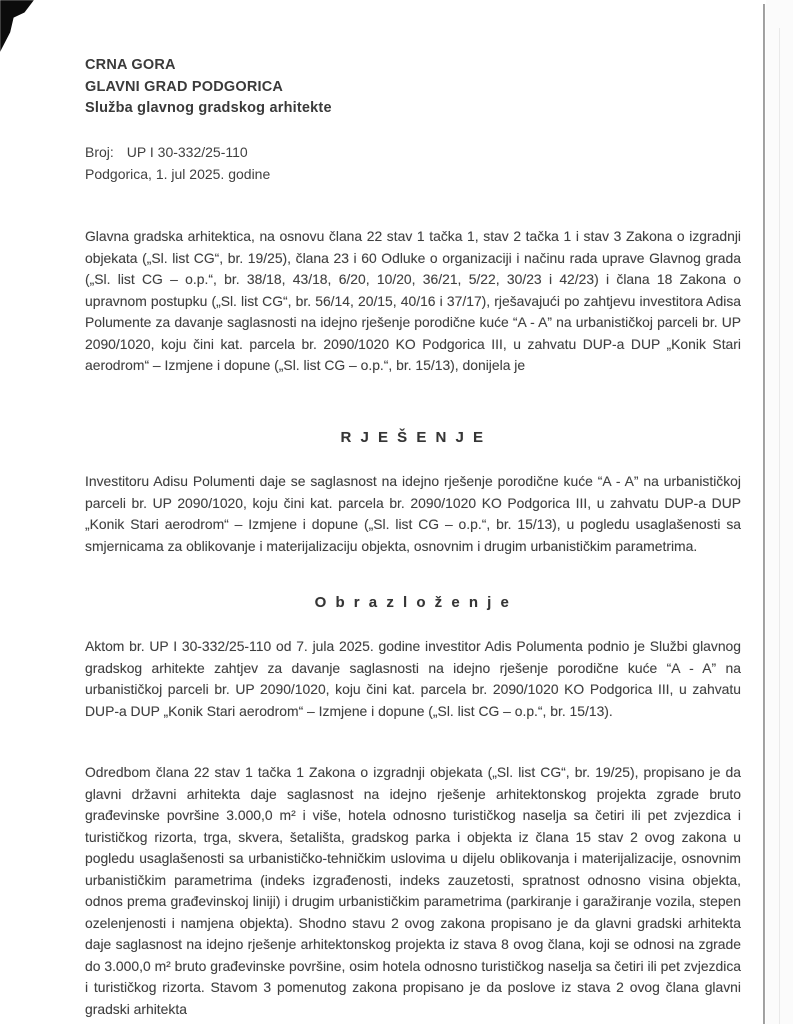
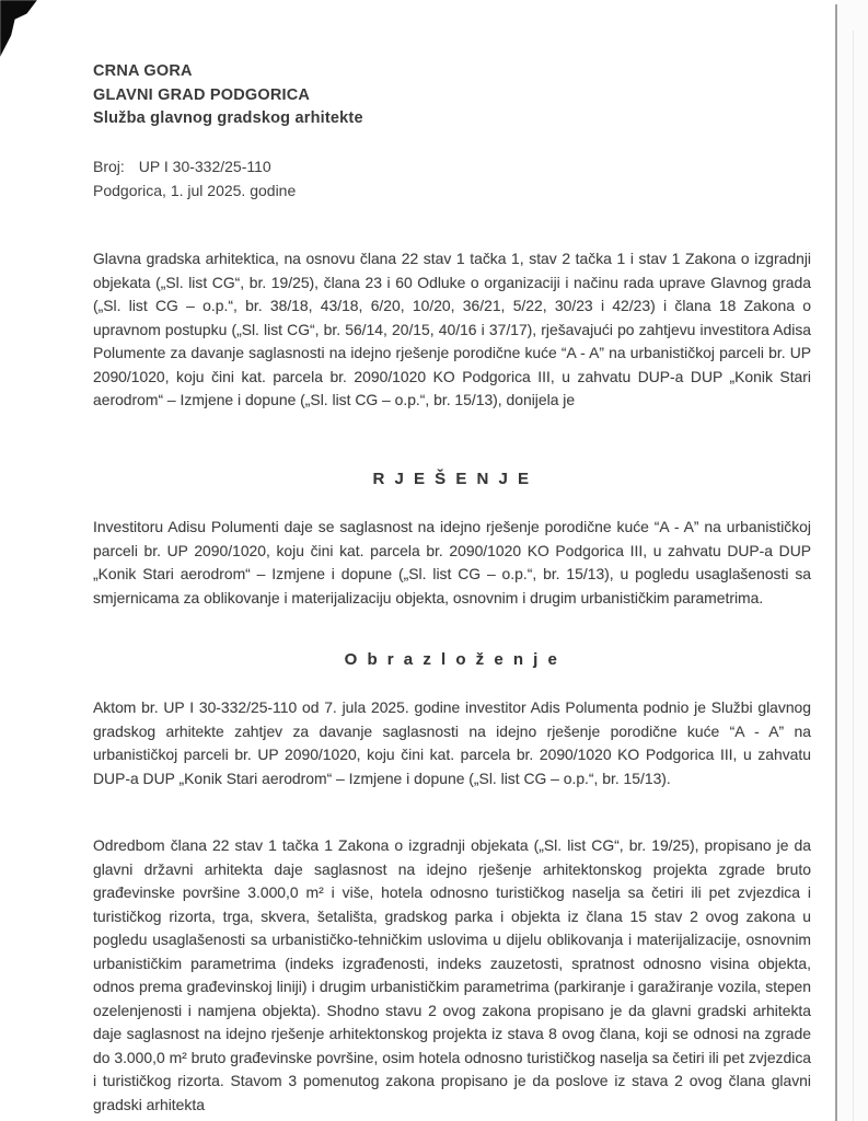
  CRNA GORA
  GLAVNI GRAD PODGORICA
  Služba glavnog gradskog arhitekte
  Broj: UP I 30-332/25-110
  Podgorica, 1. jul 2025. godine
- Glavna gradska arhitektica, na osnovu člana 22 stav 1 tačka 1, stav 2 tačka 1 i stav 3 Zakona o izgradnji objekata („Sl. list CG“, br. 19/25), člana 23 i 60 Odluke o organizaciji i načinu rada uprave Glavnog grada („Sl. list CG – o.p.“, br. 38/18, 43/18, 6/20, 10/20, 36/21, 5/22, 30/23 i 42/23) i člana 18 Zakona o upravnom postupku („Sl. list CG“, br. 56/14, 20/15, 40/16 i 37/17), rješavajući po zahtjevu investitora Adisa Polumente za davanje saglasnosti na idejno rješenje porodične kuće “A - A” na urbanističkoj parceli br. UP 2090/1020, koju čini kat. parcela br. 2090/1020 KO Podgorica III, u zahvatu DUP-a DUP „Konik Stari aerodrom“ – Izmjene i dopune („Sl. list CG – o.p.“, br. 15/13), donijela je
+ Glavna gradska arhitektica, na osnovu člana 22 stav 1 tačka 1, stav 2 tačka 1 i stav 1 Zakona o izgradnji objekata („Sl. list CG“, br. 19/25), člana 23 i 60 Odluke o organizaciji i načinu rada uprave Glavnog grada („Sl. list CG – o.p.“, br. 38/18, 43/18, 6/20, 10/20, 36/21, 5/22, 30/23 i 42/23) i člana 18 Zakona o upravnom postupku („Sl. list CG“, br. 56/14, 20/15, 40/16 i 37/17), rješavajući po zahtjevu investitora Adisa Polumente za davanje saglasnosti na idejno rješenje porodične kuće “A - A” na urbanističkoj parceli br. UP 2090/1020, koju čini kat. parcela br. 2090/1020 KO Podgorica III, u zahvatu DUP-a DUP „Konik Stari aerodrom“ – Izmjene i dopune („Sl. list CG – o.p.“, br. 15/13), donijela je
  R J E Š E N J E
  Investitoru Adisu Polumenti daje se saglasnost na idejno rješenje porodične kuće “A - A” na urbanističkoj parceli br. UP 2090/1020, koju čini kat. parcela br. 2090/1020 KO Podgorica III, u zahvatu DUP-a DUP „Konik Stari aerodrom“ – Izmjene i dopune („Sl. list CG – o.p.“, br. 15/13), u pogledu usaglašenosti sa smjernicama za oblikovanje i materijalizaciju objekta, osnovnim i drugim urbanističkim parametrima.
  O b r a z l o ž e n j e
  Aktom br. UP I 30-332/25-110 od 7. jula 2025. godine investitor Adis Polumenta podnio je Službi glavnog gradskog arhitekte zahtjev za davanje saglasnosti na idejno rješenje porodične kuće “A - A” na urbanističkoj parceli br. UP 2090/1020, koju čini kat. parcela br. 2090/1020 KO Podgorica III, u zahvatu DUP-a DUP „Konik Stari aerodrom“ – Izmjene i dopune („Sl. list CG – o.p.“, br. 15/13).
  Odredbom člana 22 stav 1 tačka 1 Zakona o izgradnji objekata („Sl. list CG“, br. 19/25), propisano je da glavni državni arhitekta daje saglasnost na idejno rješenje arhitektonskog projekta zgrade bruto građevinske površine 3.000,0 m² i više, hotela odnosno turističkog naselja sa četiri ili pet zvjezdica i turističkog rizorta, trga, skvera, šetališta, gradskog parka i objekta iz člana 15 stav 2 ovog zakona u pogledu usaglašenosti sa urbanističko-tehničkim uslovima u dijelu oblikovanja i materijalizacije, osnovnim urbanističkim parametrima (indeks izgrađenosti, indeks zauzetosti, spratnost odnosno visina objekta, odnos prema građevinskoj liniji) i drugim urbanističkim parametrima (parkiranje i garažiranje vozila, stepen ozelenjenosti i namjena objekta). Shodno stavu 2 ovog zakona propisano je da glavni gradski arhitekta daje saglasnost na idejno rješenje arhitektonskog projekta iz stava 8 ovog člana, koji se odnosi na zgrade do 3.000,0 m² bruto građevinske površine, osim hotela odnosno turističkog naselja sa četiri ili pet zvjezdica i turističkog rizorta. Stavom 3 pomenutog zakona propisano je da poslove iz stava 2 ovog člana glavni gradski arhitekta
